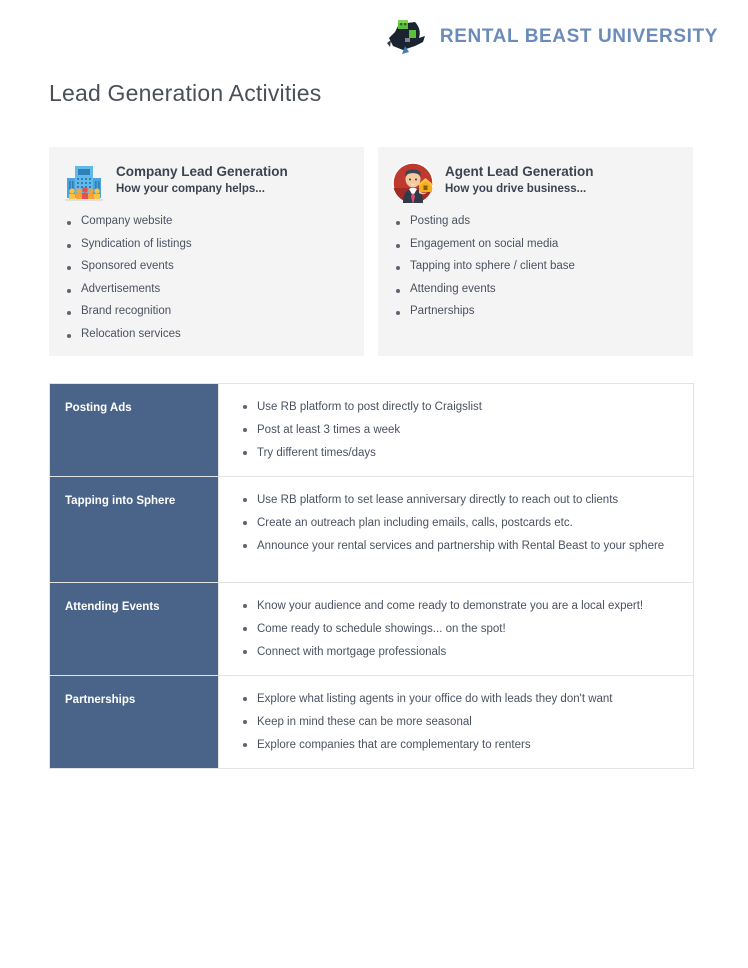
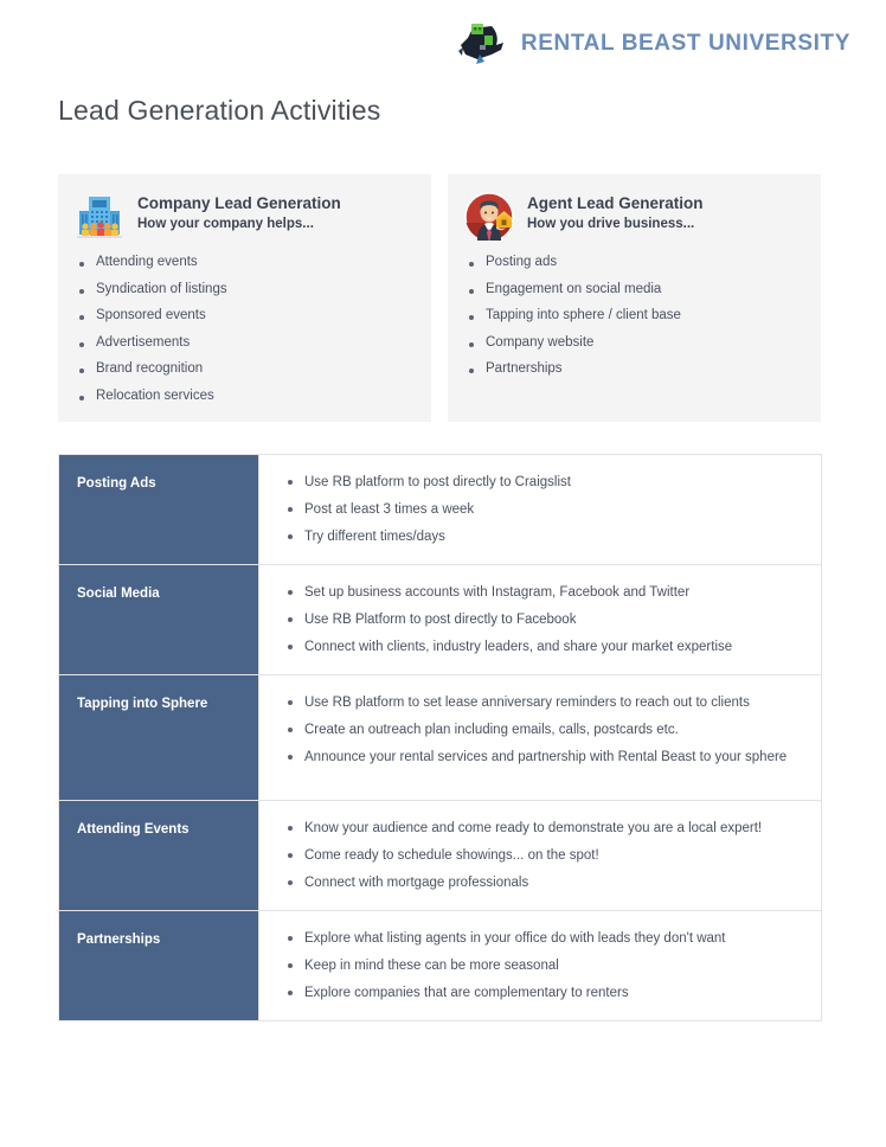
  RENTAL BEAST UNIVERSITY
  Lead Generation Activities
  Company Lead Generation
  How your company helps...
- Company website
+ Attending events
  Syndication of listings
  Sponsored events
  Advertisements
  Brand recognition
  Relocation services
  Agent Lead Generation
  How you drive business...
  Posting ads
  Engagement on social media
  Tapping into sphere / client base
- Attending events
+ Company website
  Partnerships
  Posting Ads
  Use RB platform to post directly to Craigslist
  Post at least 3 times a week
  Try different times/days
+ Social Media
+ Set up business accounts with Instagram, Facebook and Twitter
+ Use RB Platform to post directly to Facebook
+ Connect with clients, industry leaders, and share your market expertise
  Tapping into Sphere
- Use RB platform to set lease anniversary directly to reach out to clients
+ Use RB platform to set lease anniversary reminders to reach out to clients
  Create an outreach plan including emails, calls, postcards etc.
  Announce your rental services and partnership with Rental Beast to your sphere
  Attending Events
  Know your audience and come ready to demonstrate you are a local expert!
  Come ready to schedule showings... on the spot!
  Connect with mortgage professionals
  Partnerships
  Explore what listing agents in your office do with leads they don't want
  Keep in mind these can be more seasonal
  Explore companies that are complementary to renters
